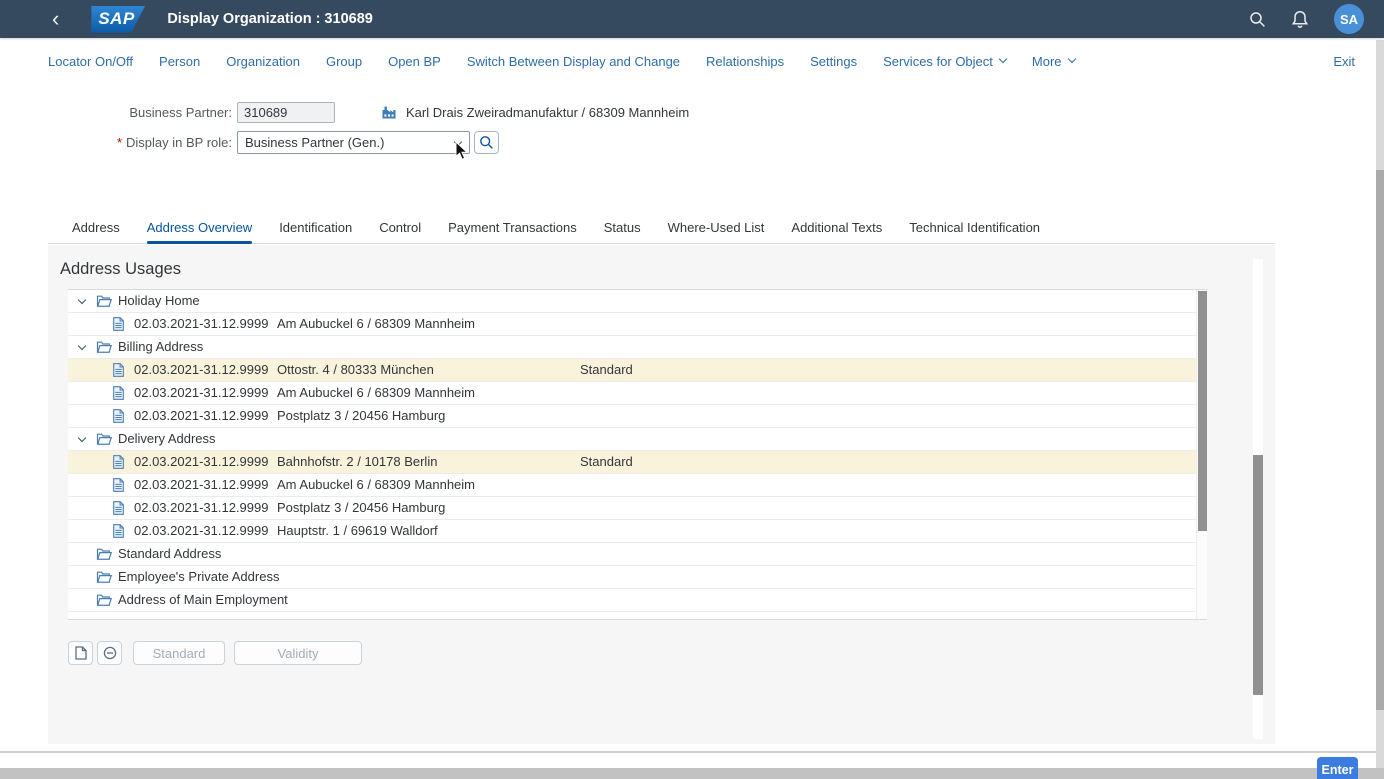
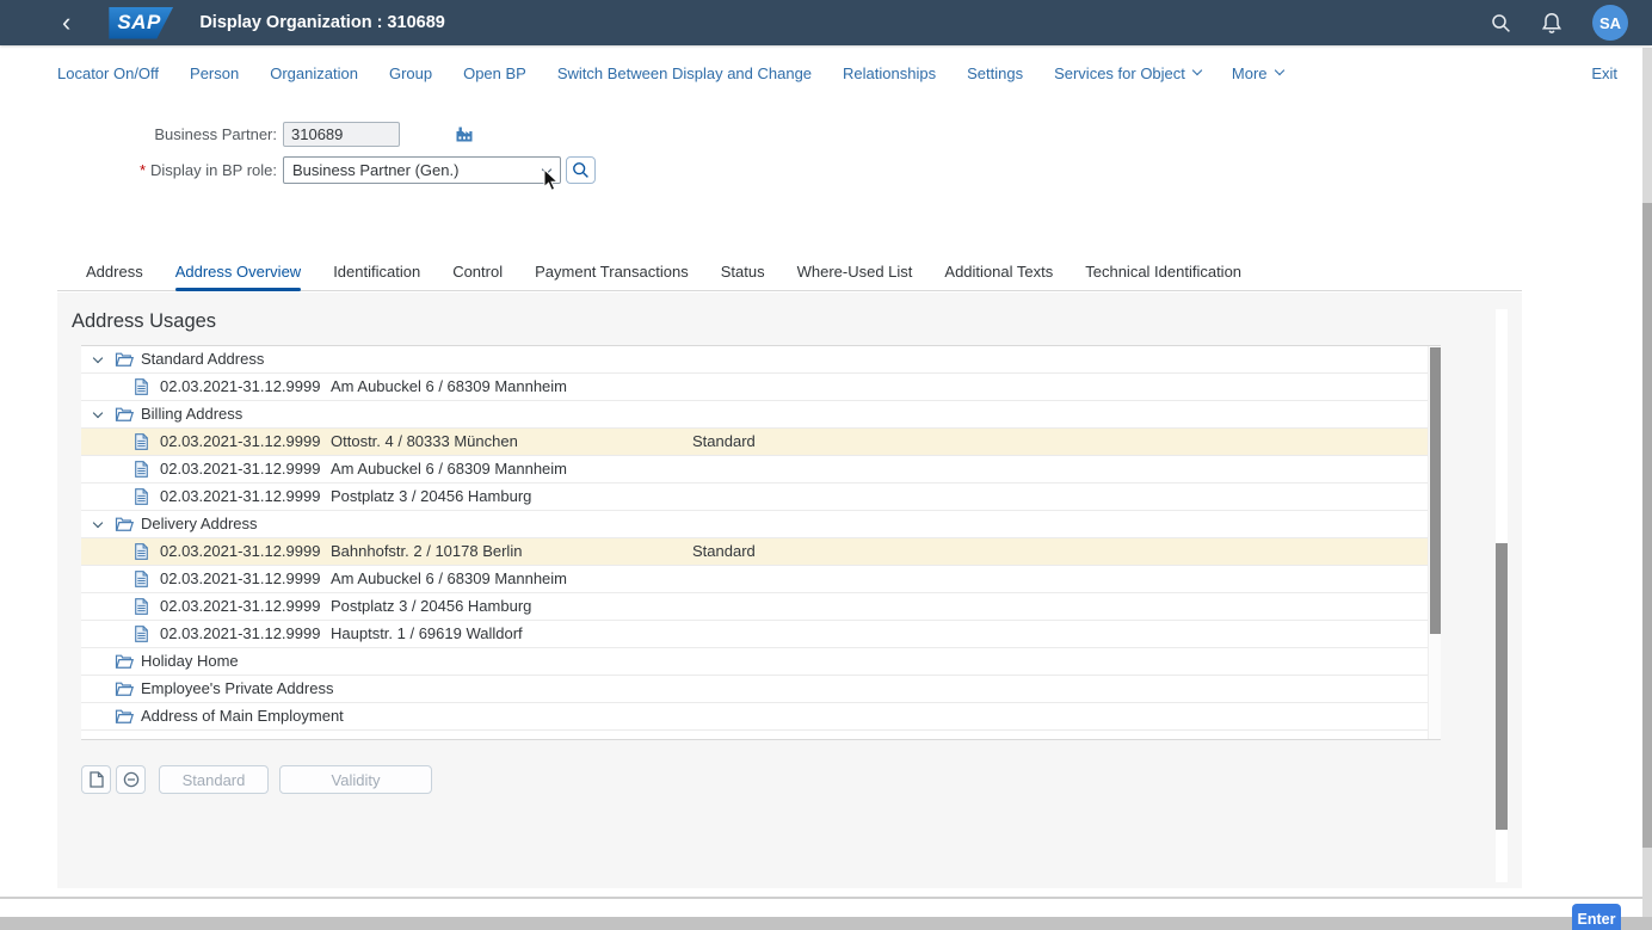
  ‹
  SAP
  Display Organization : 310689
  SA
  Locator On/Off
  Person
  Organization
  Group
  Open BP
  Switch Between Display and Change
  Relationships
  Settings
  Services for Object
  More
  Exit
  Business Partner:
  310689
- Karl Drais Zweiradmanufaktur / 68309 Mannheim
  * Display in BP role:
  Business Partner (Gen.)
  Address
  Address Overview
  Identification
  Control
  Payment Transactions
  Status
  Where-Used List
  Additional Texts
  Technical Identification
  Address Usages
- Holiday Home
+ Standard Address
  02.03.2021-31.12.9999
  Am Aubuckel 6 / 68309 Mannheim
  Billing Address
  02.03.2021-31.12.9999
  Ottostr. 4 / 80333 München
  Standard
  02.03.2021-31.12.9999
  Am Aubuckel 6 / 68309 Mannheim
  02.03.2021-31.12.9999
  Postplatz 3 / 20456 Hamburg
  Delivery Address
  02.03.2021-31.12.9999
  Bahnhofstr. 2 / 10178 Berlin
  Standard
  02.03.2021-31.12.9999
  Am Aubuckel 6 / 68309 Mannheim
  02.03.2021-31.12.9999
  Postplatz 3 / 20456 Hamburg
  02.03.2021-31.12.9999
  Hauptstr. 1 / 69619 Walldorf
- Standard Address
+ Holiday Home
  Employee's Private Address
  Address of Main Employment
  Standard
  Validity
  Enter
